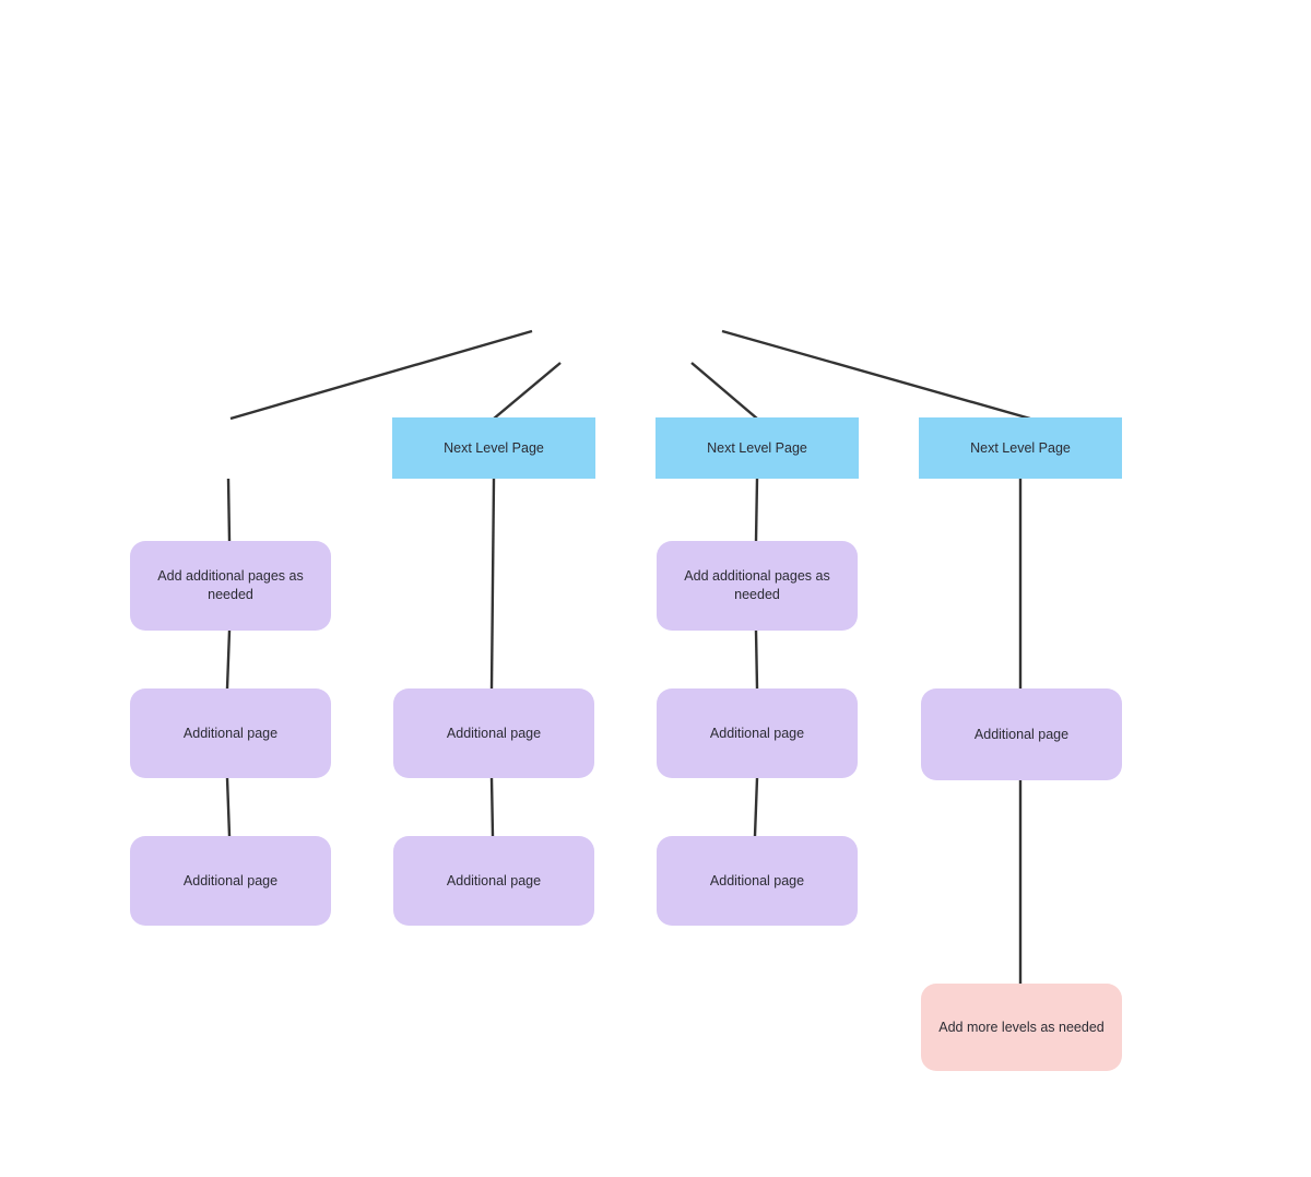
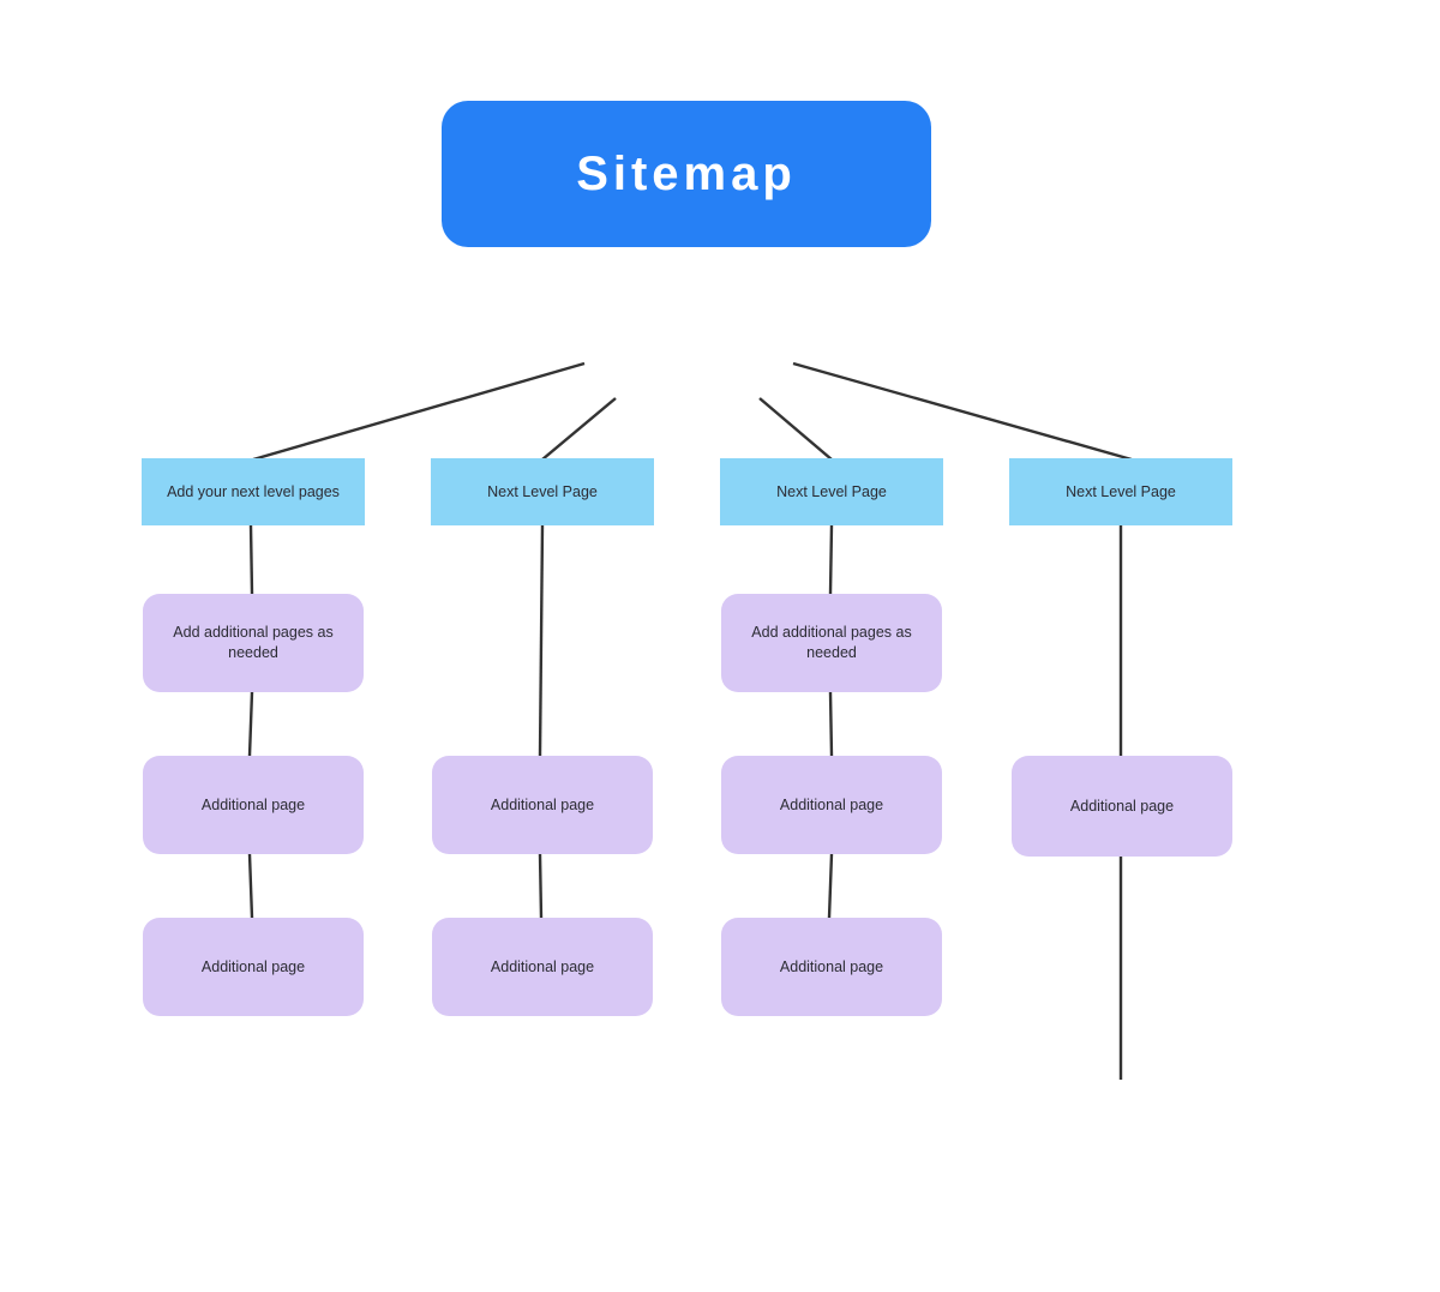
+ Sitemap
+ Add your next level pages
  Next Level Page
  Next Level Page
  Next Level Page
  Add additional pages as
  needed
  Add additional pages as
  needed
  Additional page
  Additional page
  Additional page
  Additional page
  Additional page
  Additional page
  Additional page
- Add more levels as needed
